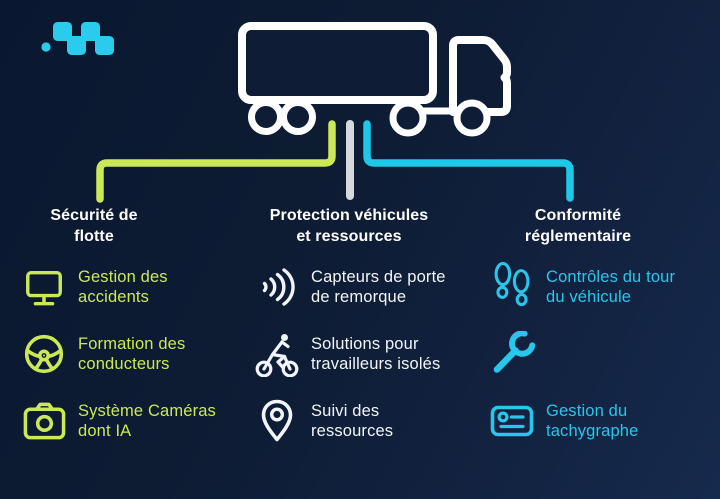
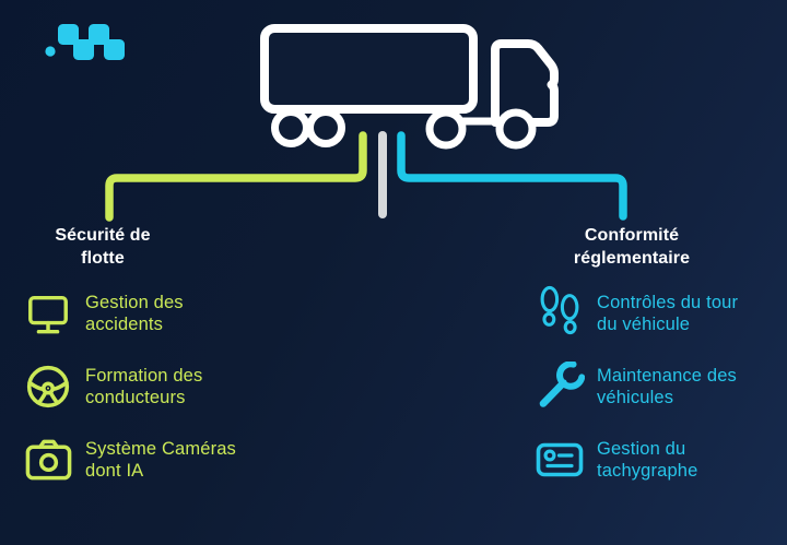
  Sécurité de
  flotte
  Gestion des
  accidents
  Formation des
  conducteurs
  Système Caméras
  dont IA
- Protection véhicules
- et ressources
- Capteurs de porte
- de remorque
- Solutions pour
- travailleurs isolés
- Suivi des
- ressources
  Conformité
  réglementaire
  Contrôles du tour
  du véhicule
+ Maintenance des
+ véhicules
  Gestion du
  tachygraphe
